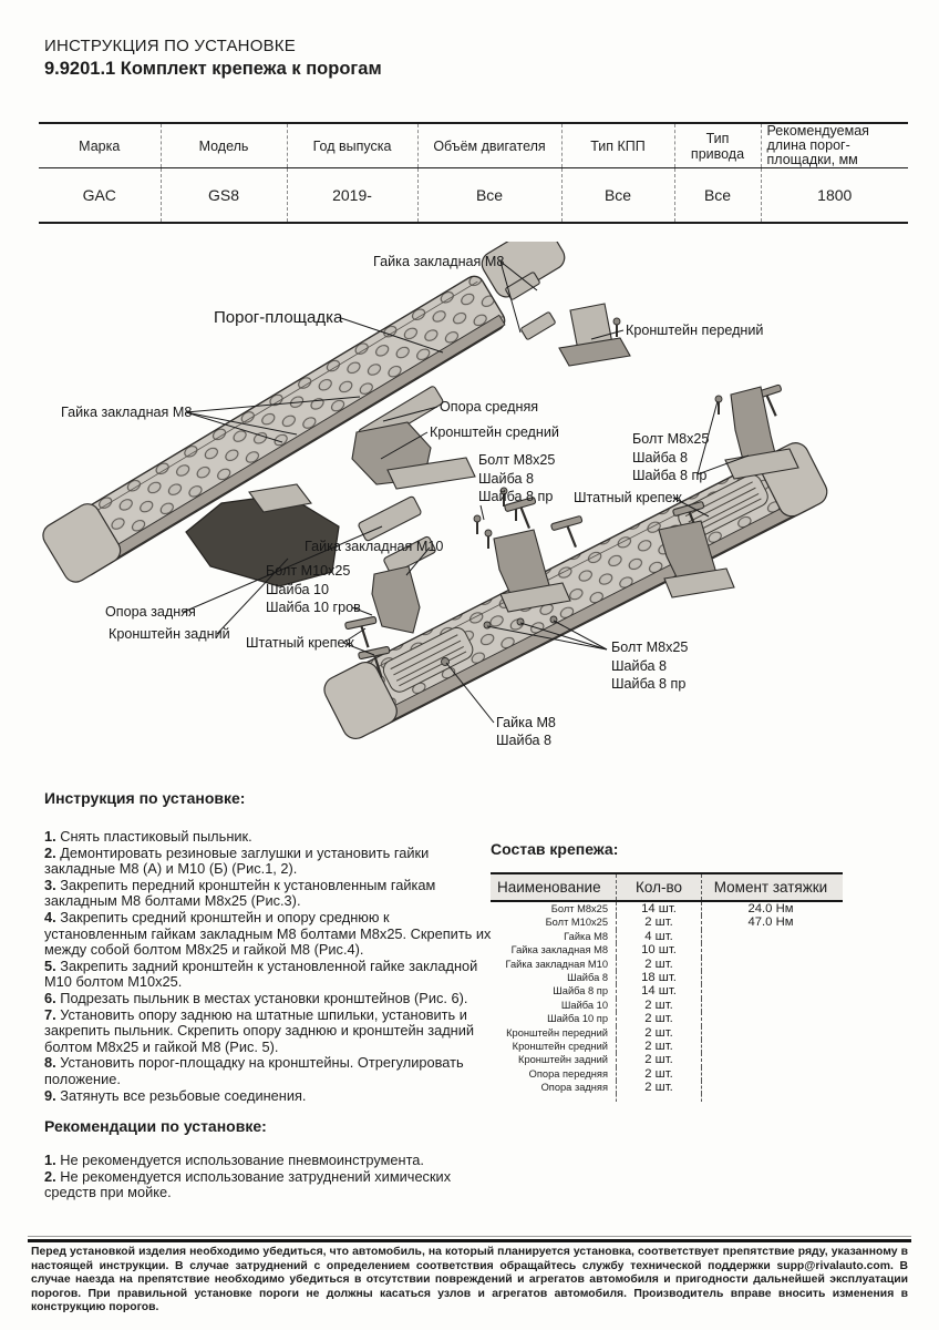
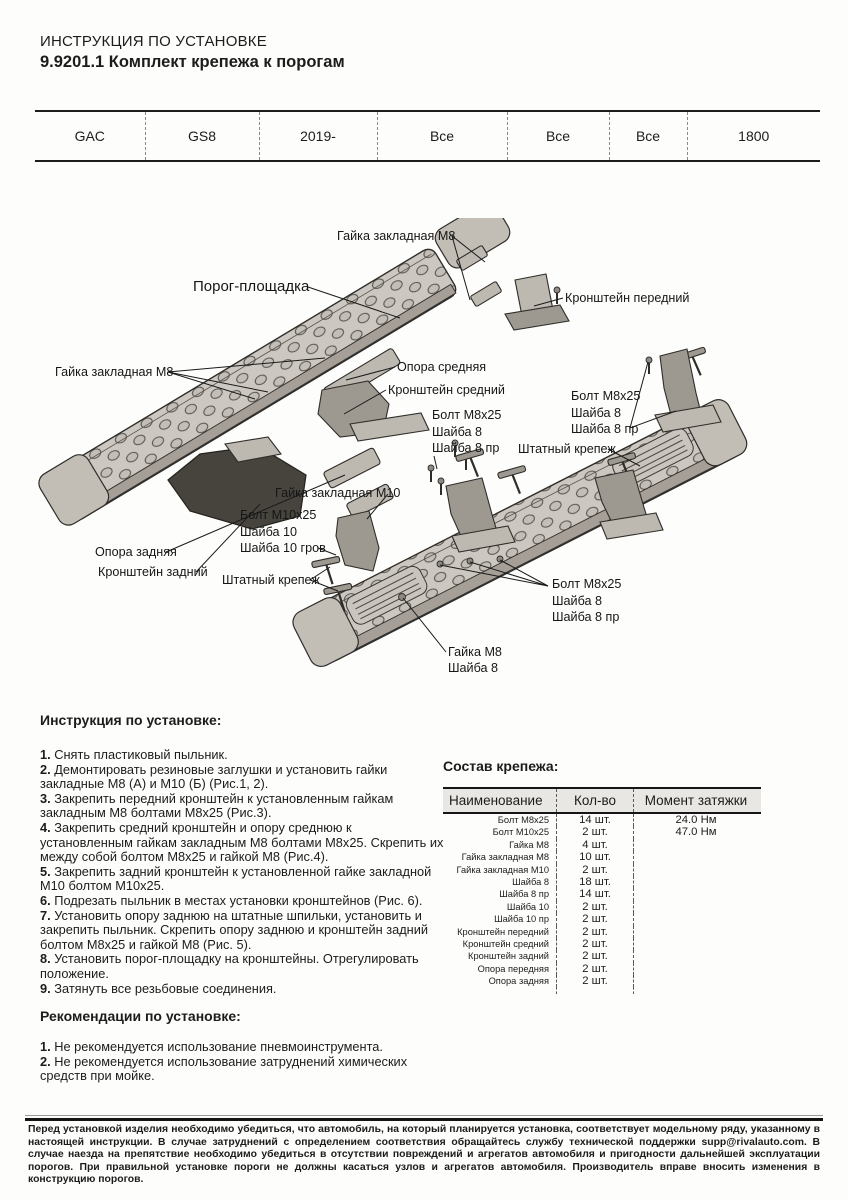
  ИНСТРУКЦИЯ ПО УСТАНОВКЕ
  9.9201.1 Комплект крепежа к порогам
- Марка	Модель	Год выпуска	Объём двигателя	Тип КПП	Тип привода	Рекомендуемая длина порог-площадки, мм
  GAC	GS8	2019-	Все	Все	Все	1800
  Гайка закладная М8
  Порог-площадка
  Кронштейн передний
  Гайка закладная М8
  Опора средняя
  Кронштейн средний
  Болт М8х25
  Шайба 8
  Шайба 8 пр
  Болт М8х25
  Шайба 8
  Шайба 8 пр
  Штатный крепеж
  Гайка закладная М10
  Болт М10х25
  Шайба 10
  Шайба 10 гров
  Опора задняя
  Кронштейн задний
  Штатный крепеж
  Болт М8х25
  Шайба 8
  Шайба 8 пр
  Гайка М8
  Шайба 8
  Инструкция по установке:
  1. Снять пластиковый пыльник.
  2. Демонтировать резиновые заглушки и установить гайки закладные М8 (А) и М10 (Б) (Рис.1, 2).
  3. Закрепить передний кронштейн к установленным гайкам закладным М8 болтами М8х25 (Рис.3).
  4. Закрепить средний кронштейн и опору среднюю к установленным гайкам закладным М8 болтами М8х25. Скрепить их между собой болтом М8х25 и гайкой М8 (Рис.4).
  5. Закрепить задний кронштейн к установленной гайке закладной М10 болтом М10х25.
  6. Подрезать пыльник в местах установки кронштейнов (Рис. 6).
  7. Установить опору заднюю на штатные шпильки, установить и закрепить пыльник. Скрепить опору заднюю и кронштейн задний болтом М8х25 и гайкой М8 (Рис. 5).
  8. Установить порог-площадку на кронштейны. Отрегулировать положение.
  9. Затянуть все резьбовые соединения.
  Состав крепежа:
  Наименование
  Кол-во
  Момент затяжки
  Болт М8х25
  14 шт.
  24.0 Нм
  Болт М10х25
  2 шт.
  47.0 Нм
  Гайка М8
  4 шт.
  Гайка закладная М8
  10 шт.
  Гайка закладная М10
  2 шт.
  Шайба 8
  18 шт.
  Шайба 8 пр
  14 шт.
  Шайба 10
  2 шт.
  Шайба 10 пр
  2 шт.
  Кронштейн передний
  2 шт.
  Кронштейн средний
  2 шт.
  Кронштейн задний
  2 шт.
  Опора передняя
  2 шт.
  Опора задняя
  2 шт.
  Рекомендации по установке:
  1. Не рекомендуется использование пневмоинструмента.
  2. Не рекомендуется использование затруднений химических средств при мойке.
- Перед установкой изделия необходимо убедиться, что автомобиль, на который планируется установка, соответствует препятствие ряду, указанному в настоящей инструкции. В случае затруднений с определением соответствия обращайтесь службу технической поддержки supp@rivalauto.com. В случае наезда на препятствие необходимо убедиться в отсутствии повреждений и агрегатов автомобиля и пригодности дальнейшей эксплуатации порогов. При правильной установке пороги не должны касаться узлов и агрегатов автомобиля. Производитель вправе вносить изменения в конструкцию порогов.
+ Перед установкой изделия необходимо убедиться, что автомобиль, на который планируется установка, соответствует модельному ряду, указанному в настоящей инструкции. В случае затруднений с определением соответствия обращайтесь службу технической поддержки supp@rivalauto.com. В случае наезда на препятствие необходимо убедиться в отсутствии повреждений и агрегатов автомобиля и пригодности дальнейшей эксплуатации порогов. При правильной установке пороги не должны касаться узлов и агрегатов автомобиля. Производитель вправе вносить изменения в конструкцию порогов.
